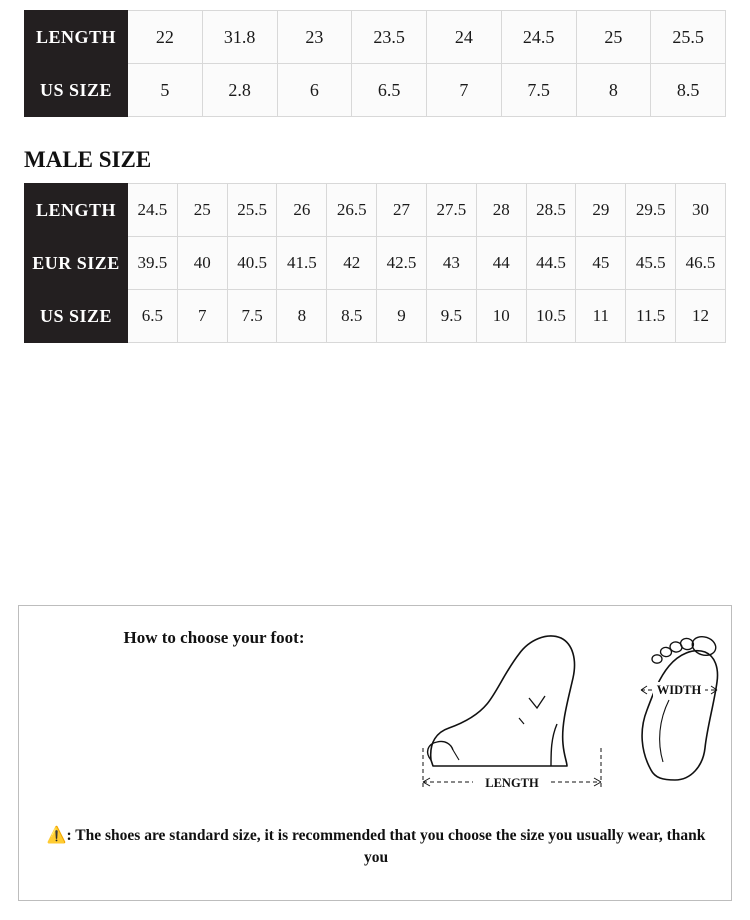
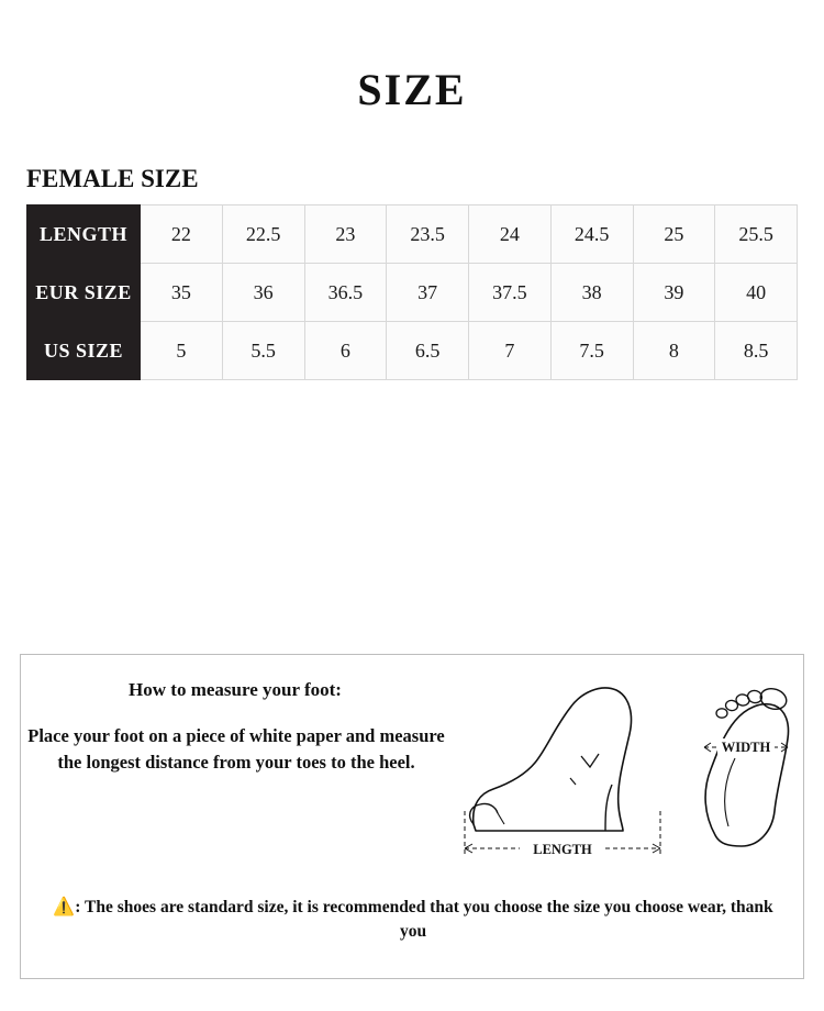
+ SIZE
+ FEMALE SIZE
- LENGTH	22	31.8	23	23.5	24	24.5	25	25.5
+ LENGTH	22	22.5	23	23.5	24	24.5	25	25.5
+ EUR SIZE	35	36	36.5	37	37.5	38	39	40
- US SIZE	5	2.8	6	6.5	7	7.5	8	8.5
+ US SIZE	5	5.5	6	6.5	7	7.5	8	8.5
- MALE SIZE
- LENGTH	24.5	25	25.5	26	26.5	27	27.5	28	28.5	29	29.5	30
- EUR SIZE	39.5	40	40.5	41.5	42	42.5	43	44	44.5	45	45.5	46.5
- US SIZE	6.5	7	7.5	8	8.5	9	9.5	10	10.5	11	11.5	12
- How to choose your foot:
+ How to measure your foot:
+ Place your foot on a piece of white paper and measure the longest distance from your toes to the heel.
  LENGTH
  WIDTH
- ⚠️: The shoes are standard size, it is recommended that you choose the size you usually wear, thank you
+ ⚠️: The shoes are standard size, it is recommended that you choose the size you choose wear, thank you
